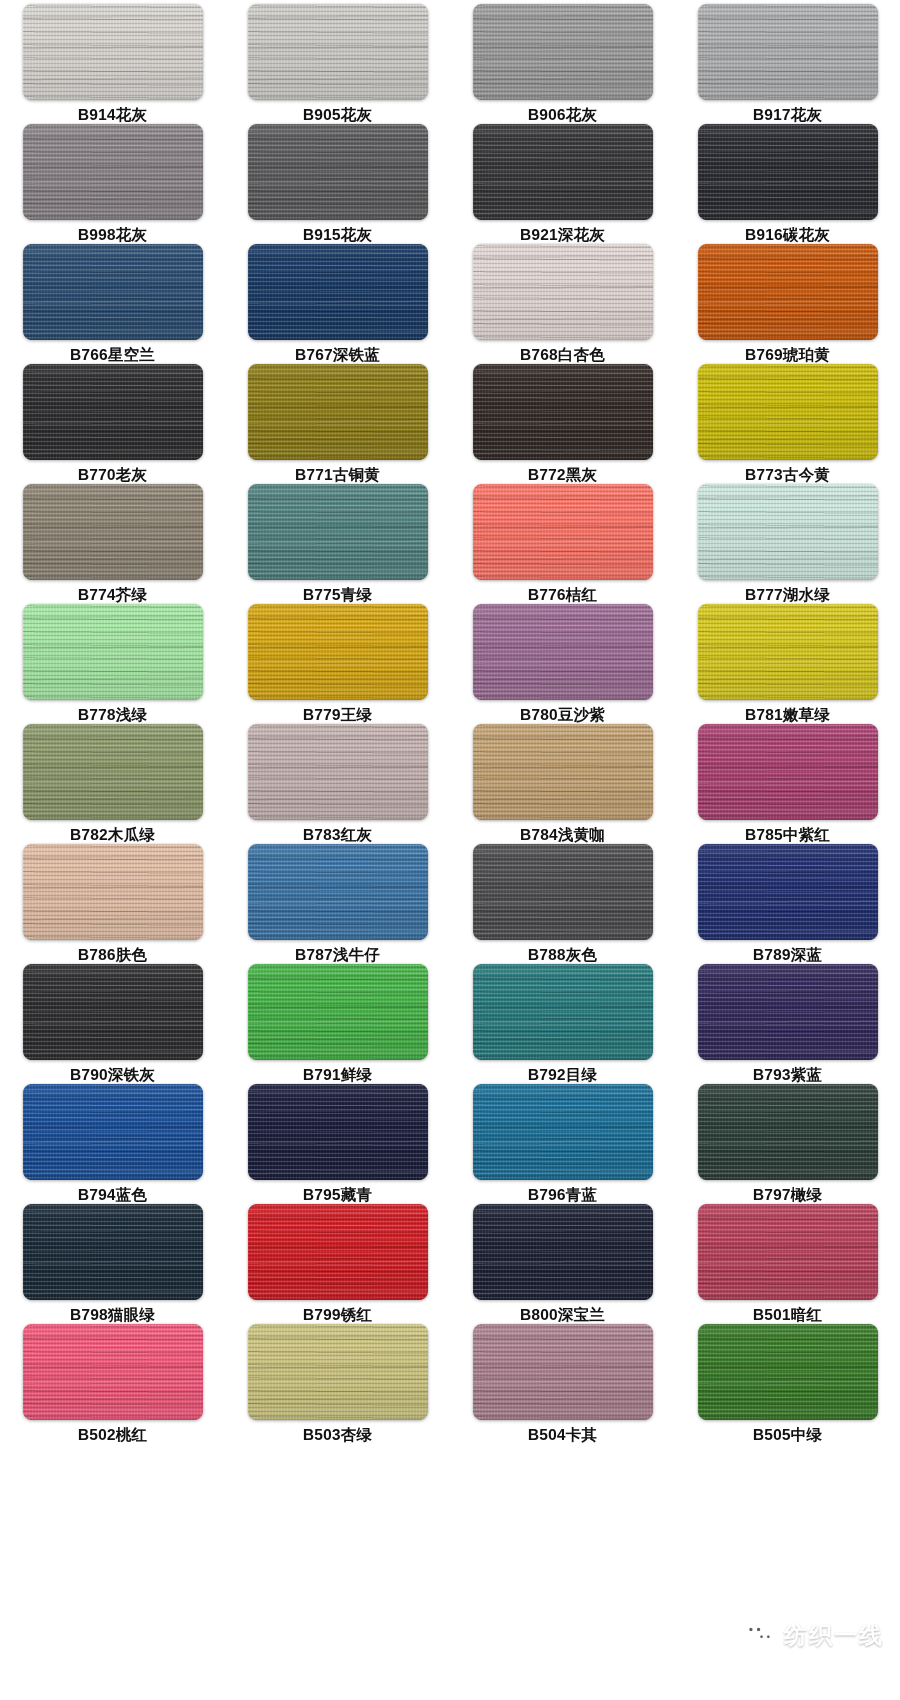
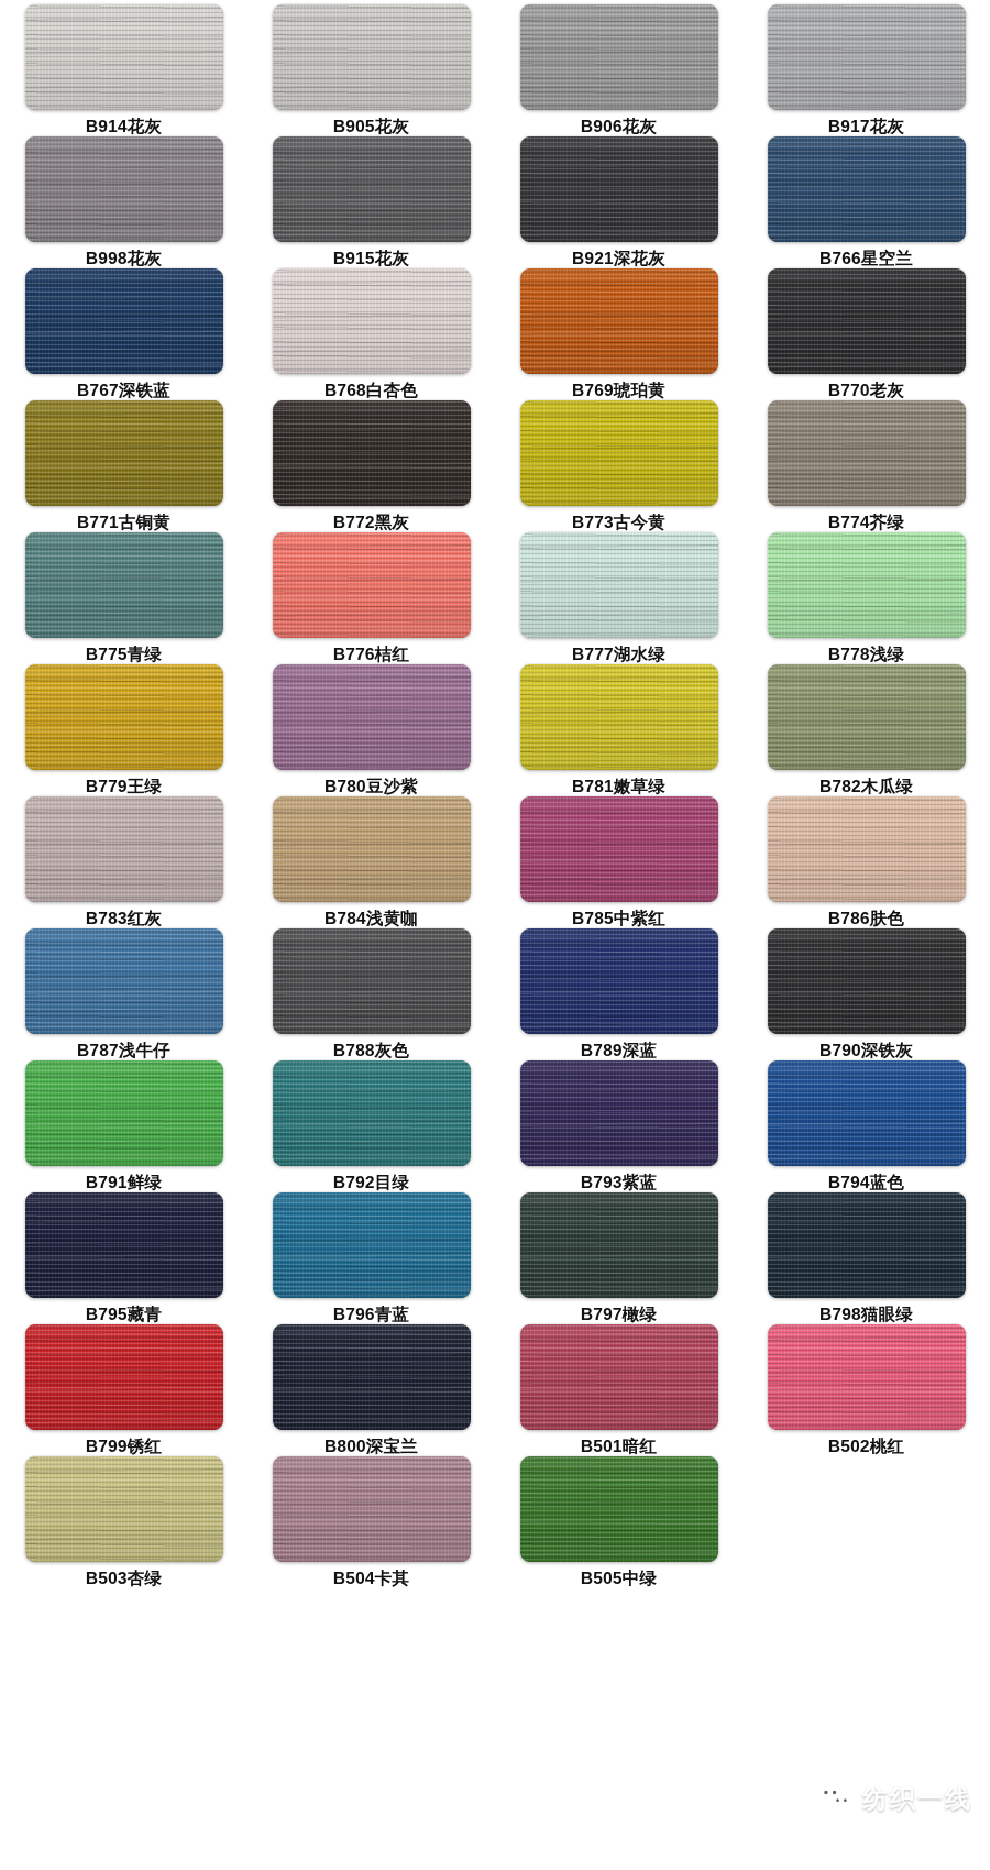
  B914花灰
  B905花灰
  B906花灰
  B917花灰
  B998花灰
  B915花灰
  B921深花灰
- B916碳花灰
  B766星空兰
  B767深铁蓝
  B768白杏色
  B769琥珀黄
  B770老灰
  B771古铜黄
  B772黑灰
  B773古今黄
  B774芥绿
  B775青绿
  B776桔红
  B777湖水绿
  B778浅绿
  B779王绿
  B780豆沙紫
  B781嫩草绿
  B782木瓜绿
  B783红灰
  B784浅黄咖
  B785中紫红
  B786肤色
  B787浅牛仔
  B788灰色
  B789深蓝
  B790深铁灰
  B791鲜绿
  B792目绿
  B793紫蓝
  B794蓝色
  B795藏青
  B796青蓝
  B797橄绿
  B798猫眼绿
  B799锈红
  B800深宝兰
  B501暗红
  B502桃红
  B503杏绿
  B504卡其
  B505中绿
  纺织一线
